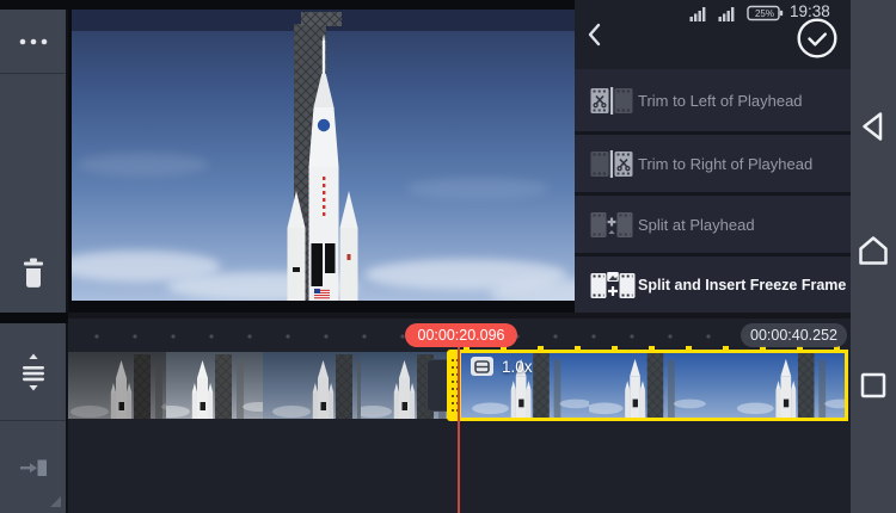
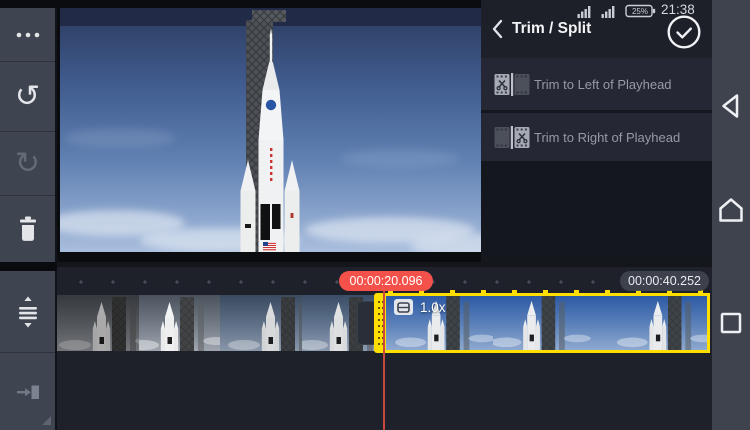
+ ↺
+ ↻
+ Trim / Split
  Trim to Left of Playhead
  Trim to Right of Playhead
- Split at Playhead
- Split and Insert Freeze Frame
  25%
- 19:38
+ 21:38
  1.0x
  00:00:20.096
  00:00:40.252
